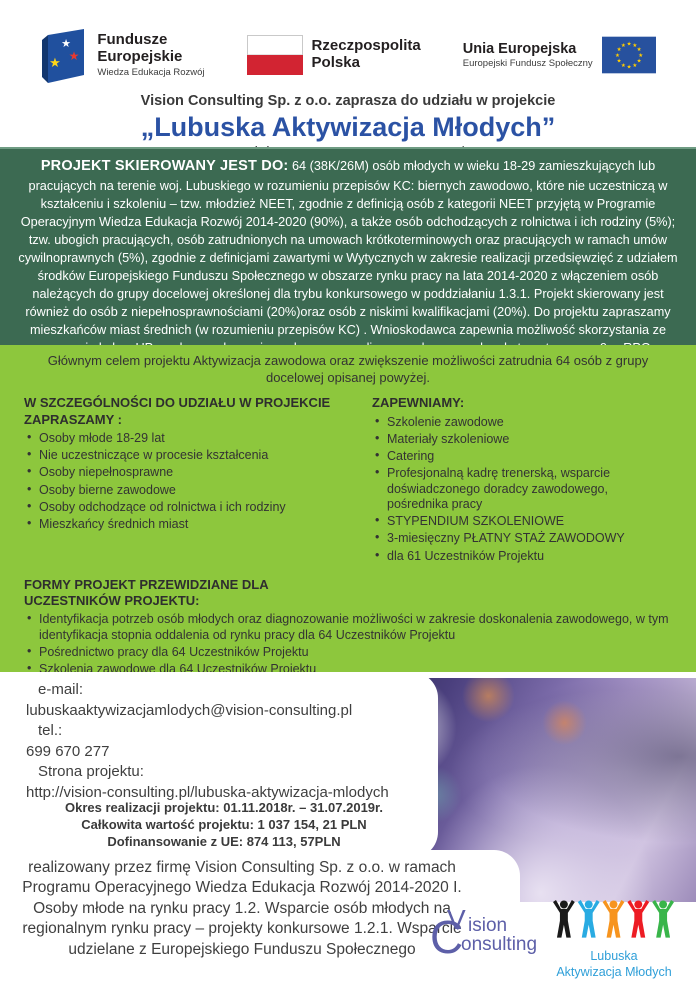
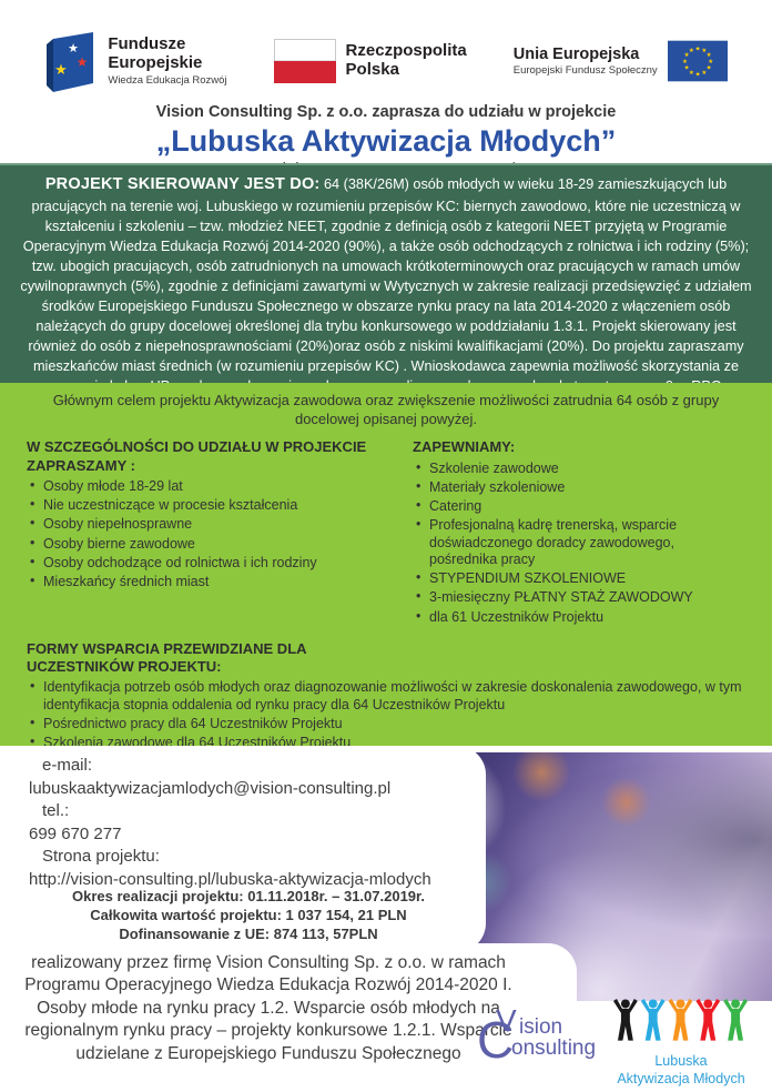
  ★
  ★
  ★
  Fundusze
  Europejskie
  Wiedza Edukacja Rozwój
  Rzeczpospolita
  Polska
  Unia Europejska
  Europejski Fundusz Społeczny
  Vision Consulting Sp. z o.o. zaprasza do udziału w projekcie
  „Lubuska Aktywizacja Młodych”
  PROJEKT SKIEROWANY JEST DO: 64 (38K/26M) osób młodych w wieku 18-29 zamieszkujących lub pracujących na terenie woj. Lubuskiego w rozumieniu przepisów KC: biernych zawodowo, które nie uczestniczą w kształceniu i szkoleniu – tzw. młodzież NEET, zgodnie z definicją osób z kategorii NEET przyjętą w Programie Operacyjnym Wiedza Edukacja Rozwój 2014-2020 (90%), a także osób odchodzących z rolnictwa i ich rodziny (5%); tzw. ubogich pracujących, osób zatrudnionych na umowach krótkoterminowych oraz pracujących w ramach umów cywilnoprawnych (5%), zgodnie z definicjami zawartymi w Wytycznych w zakresie realizacji przedsięwzięć z udziałem środków Europejskiego Funduszu Społecznego w obszarze rynku pracy na lata 2014-2020 z włączeniem osób należących do grupy docelowej określonej dla trybu konkursowego w poddziałaniu 1.3.1. Projekt skierowany jest również do osób z niepełnosprawnościami (20%)oraz osób z niskimi kwalifikacjami (20%). Do projektu zapraszamy mieszkańców miast średnich (w rozumieniu przepisów KC) . Wnioskodawca zapewnia możliwość skorzystania ze
  Głównym celem projektu Aktywizacja zawodowa oraz zwiększenie możliwości zatrudnia 64 osób z grupy docelowej opisanej powyżej.
  W SZCZEGÓLNOŚCI DO UDZIAŁU W PROJEKCIE ZAPRASZAMY :
  Osoby młode 18-29 lat
  Nie uczestniczące w procesie kształcenia
  Osoby niepełnosprawne
  Osoby bierne zawodowe
  Osoby odchodzące od rolnictwa i ich rodziny
  Mieszkańcy średnich miast
  ZAPEWNIAMY:
  Szkolenie zawodowe
  Materiały szkoleniowe
  Catering
  Profesjonalną kadrę trenerską, wsparcie doświadczonego doradcy zawodowego, pośrednika pracy
  STYPENDIUM SZKOLENIOWE
  3-miesięczny PŁATNY STAŻ ZAWODOWY
  dla 61 Uczestników Projektu
- FORMY PROJEKT PRZEWIDZIANE DLA UCZESTNIKÓW PROJEKTU:
+ FORMY WSPARCIA PRZEWIDZIANE DLA UCZESTNIKÓW PROJEKTU:
  Identyfikacja potrzeb osób młodych oraz diagnozowanie możliwości w zakresie doskonalenia zawodowego, w tym identyfikacja stopnia oddalenia od rynku pracy dla 64 Uczestników Projektu
  Pośrednictwo pracy dla 64 Uczestników Projektu
  Szkolenia zawodowe dla 64 Uczestników Projektu
  e-mail:
  lubuskaaktywizacjamlodych@vision-consulting.pl
  tel.:
  699 670 277
  Strona projektu:
  http://vision-consulting.pl/lubuska-aktywizacja-mlodych
  Okres realizacji projektu: 01.11.2018r. – 31.07.2019r.
  Całkowita wartość projektu: 1 037 154, 21 PLN
  Dofinansowanie z UE: 874 113, 57PLN
  realizowany przez firmę Vision Consulting Sp. z o.o. w ramach Programu Operacyjnego Wiedza Edukacja Rozwój 2014-2020 I. Osoby młode na rynku pracy 1.2. Wsparcie osób młodych na regionalnym rynku pracy – projekty konkursowe 1.2.1. Wsparcie udzielane z Europejskiego Funduszu Społecznego
  C
  V
  ision
  onsulting
  Lubuska
  Aktywizacja Młodych
